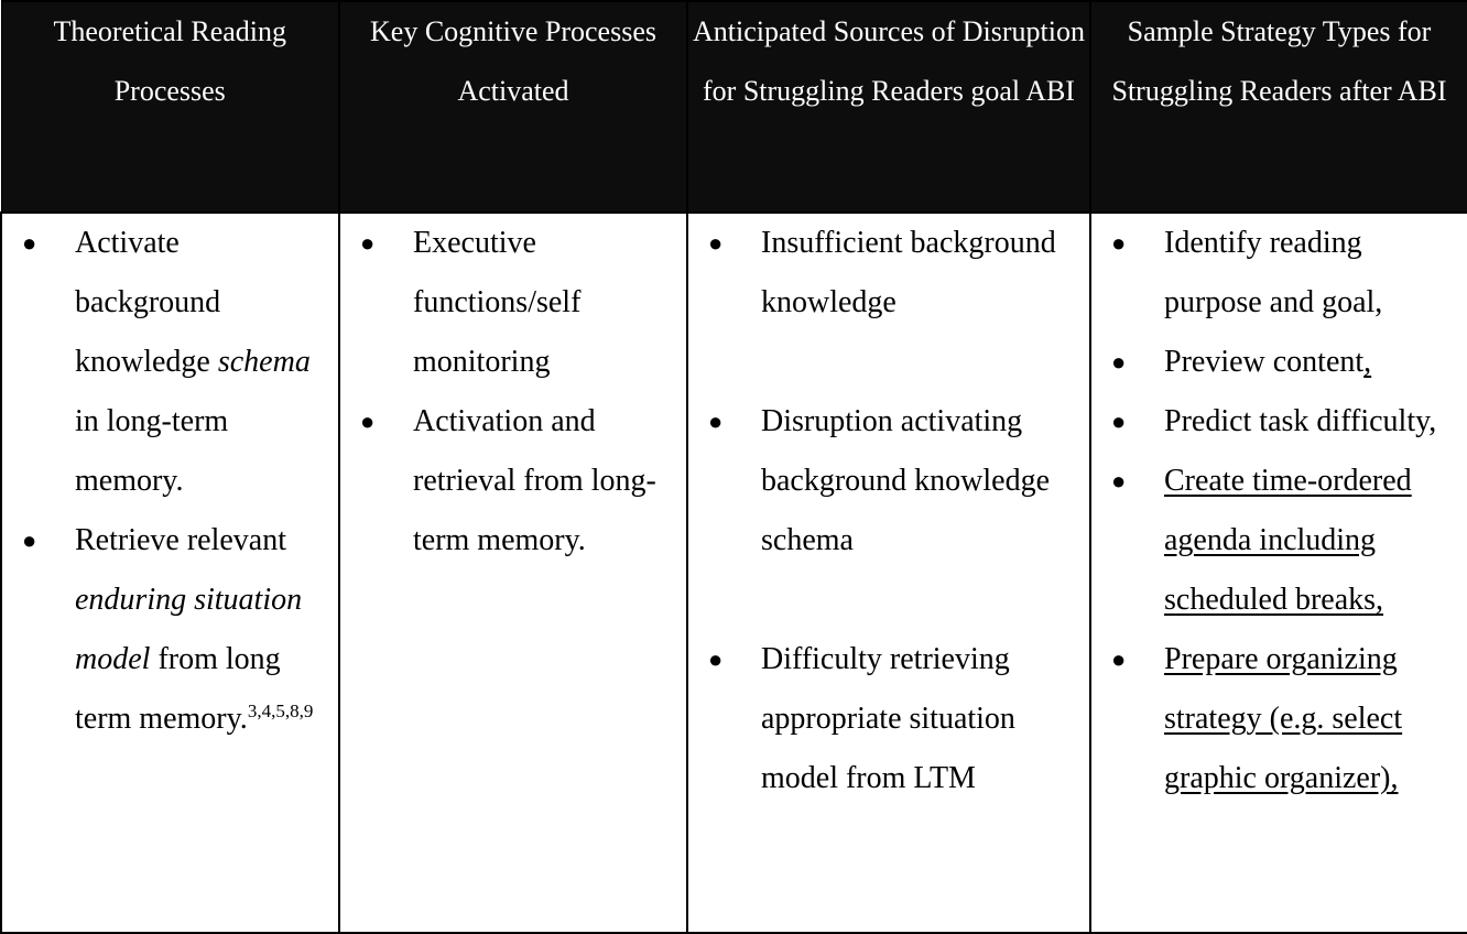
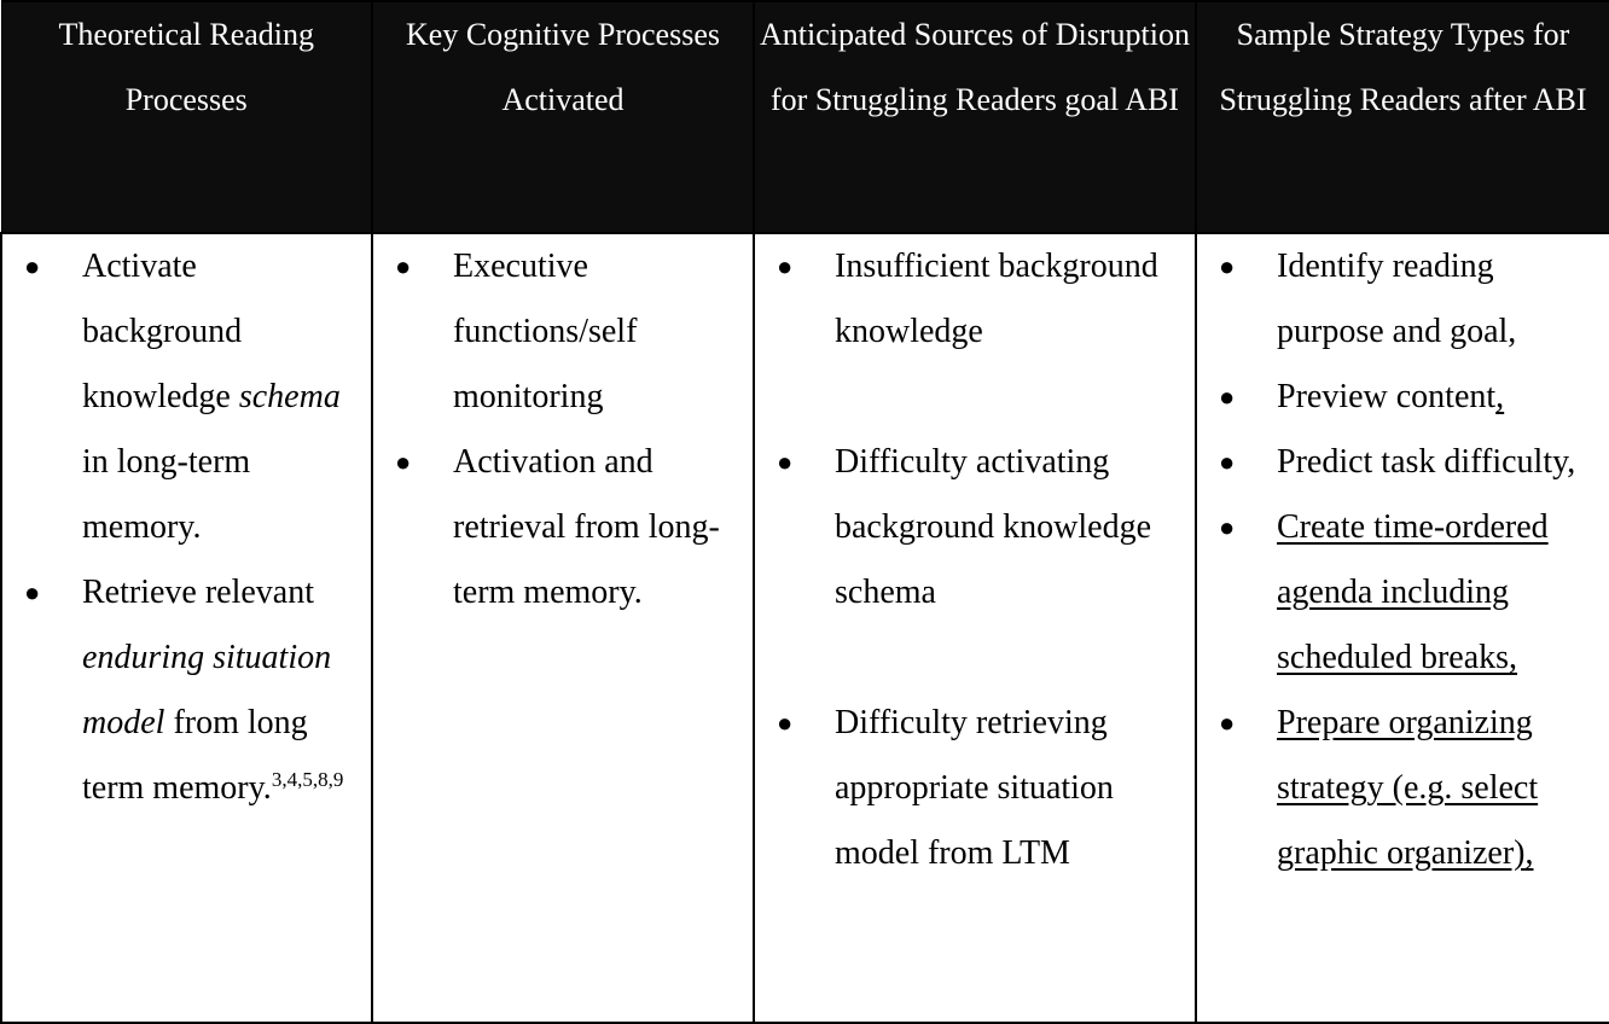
  Theoretical Reading Processes	Key Cognitive Processes Activated	Anticipated Sources of Disruption for Struggling Readers goal ABI	Sample Strategy Types for Struggling Readers after ABI
- ● Activate background knowledge schema in long-term memory. ● Retrieve relevant enduring situation model from long term memory.3,4,5,8,9	● Executive functions/self monitoring ● Activation and retrieval from long-term memory.	● Insufficient background knowledge ● Disruption activating background knowledge schema ● Difficulty retrieving appropriate situation model from LTM	● Identify reading purpose and goal, ● Preview content, ● Predict task difficulty, ● Create time-ordered agenda including scheduled breaks, ● Prepare organizing strategy (e.g. select graphic organizer),
+ ● Activate background knowledge schema in long-term memory. ● Retrieve relevant enduring situation model from long term memory.3,4,5,8,9	● Executive functions/self monitoring ● Activation and retrieval from long-term memory.	● Insufficient background knowledge ● Difficulty activating background knowledge schema ● Difficulty retrieving appropriate situation model from LTM	● Identify reading purpose and goal, ● Preview content, ● Predict task difficulty, ● Create time-ordered agenda including scheduled breaks, ● Prepare organizing strategy (e.g. select graphic organizer),
